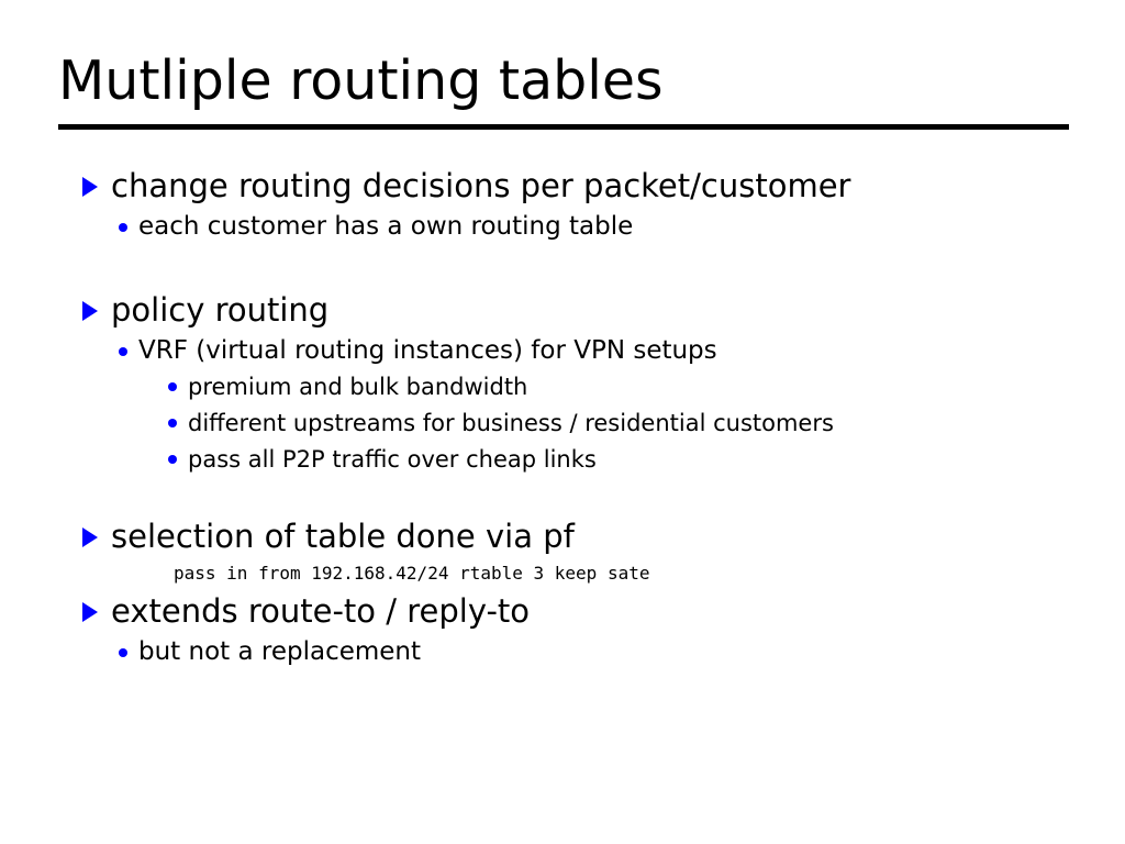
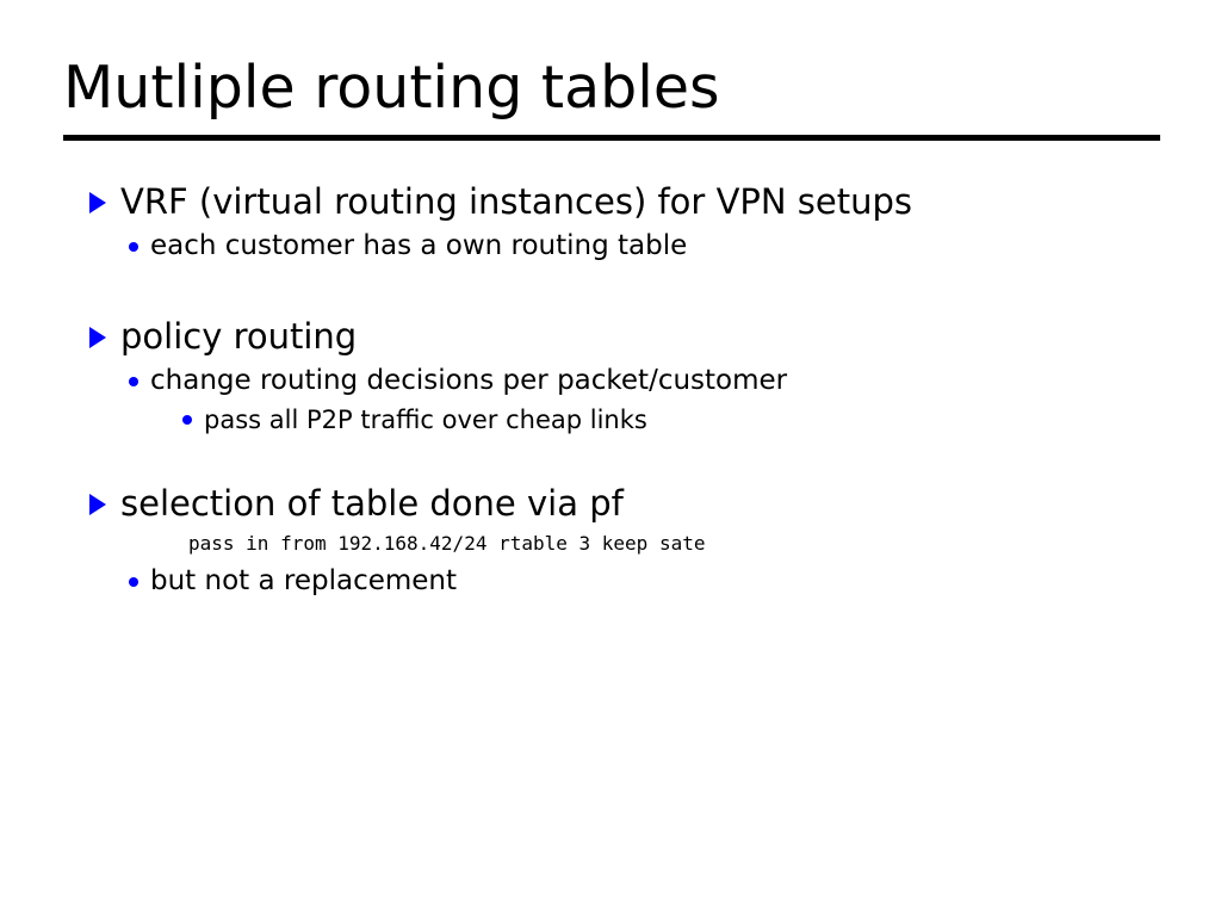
  Mutliple routing tables
- change routing decisions per packet/customer
+ VRF (virtual routing instances) for VPN setups
  each customer has a own routing table
  policy routing
- VRF (virtual routing instances) for VPN setups
+ change routing decisions per packet/customer
- premium and bulk bandwidth
- different upstreams for business / residential customers
  pass all P2P traffic over cheap links
  selection of table done via pf
  pass in from 192.168.42/24 rtable 3 keep sate
- extends route-to / reply-to
  but not a replacement
